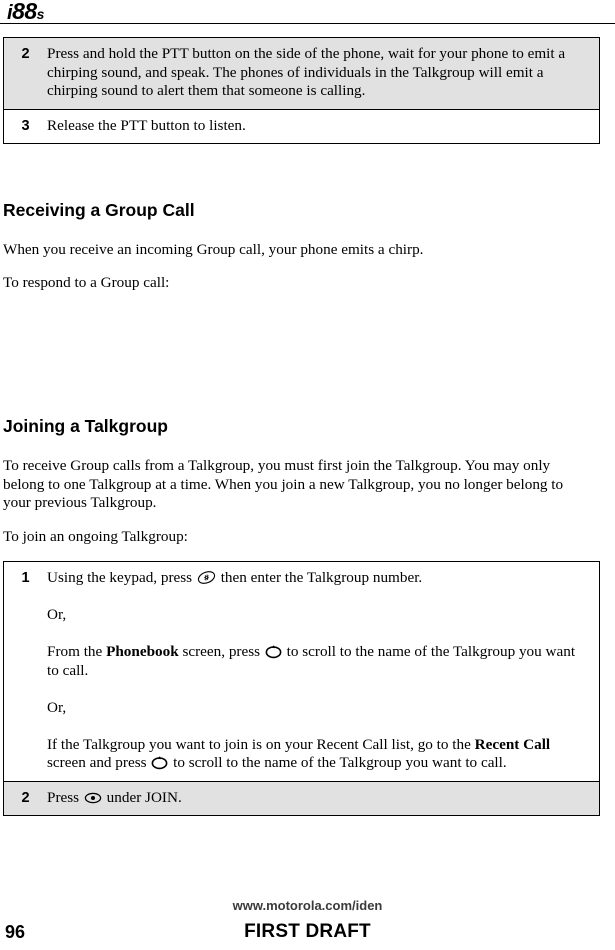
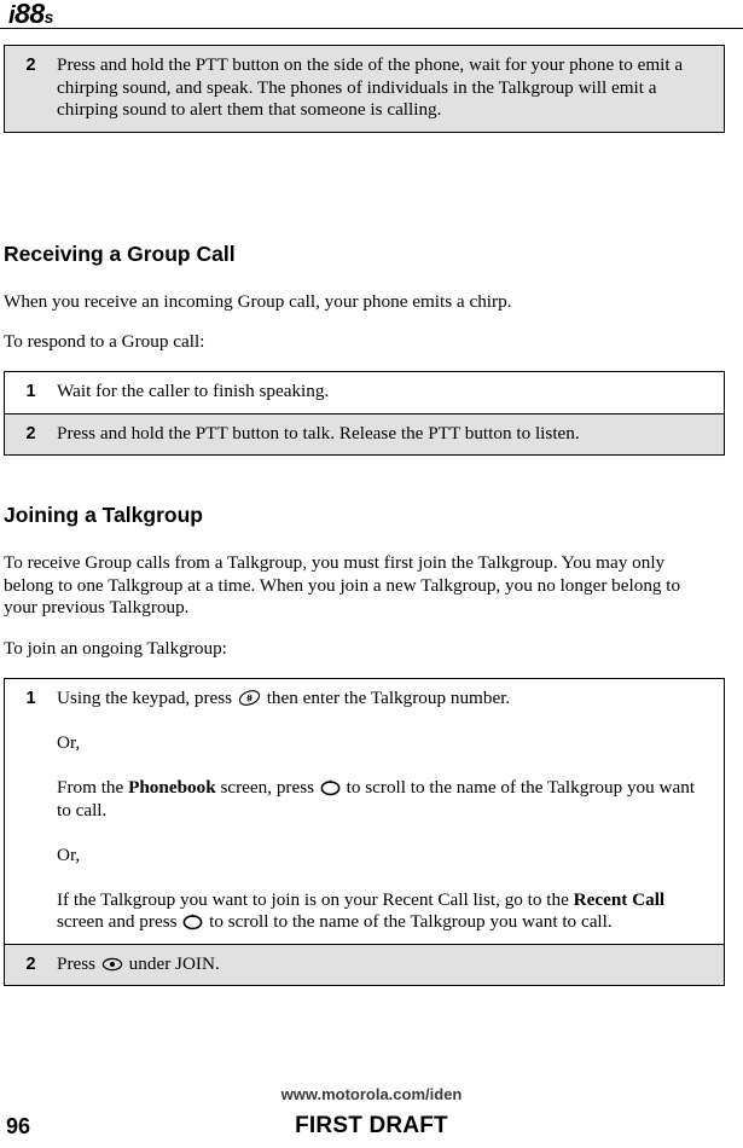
  i88s
  2	Press and hold the PTT button on the side of the phone, wait for your phone to emit a chirping sound, and speak. The phones of individuals in the Talkgroup will emit a chirping sound to alert them that someone is calling.
- 3	Release the PTT button to listen.
  Receiving a Group Call
  When you receive an incoming Group call, your phone emits a chirp.
  To respond to a Group call:
+ 1	Wait for the caller to finish speaking.
+ 2	Press and hold the PTT button to talk. Release the PTT button to listen.
  Joining a Talkgroup
  To receive Group calls from a Talkgroup, you must first join the Talkgroup. You may only belong to one Talkgroup at a time. When you join a new Talkgroup, you no longer belong to your previous Talkgroup.
  To join an ongoing Talkgroup:
  2	Press under JOIN.
  www.motorola.com/iden
  96
  FIRST DRAFT
